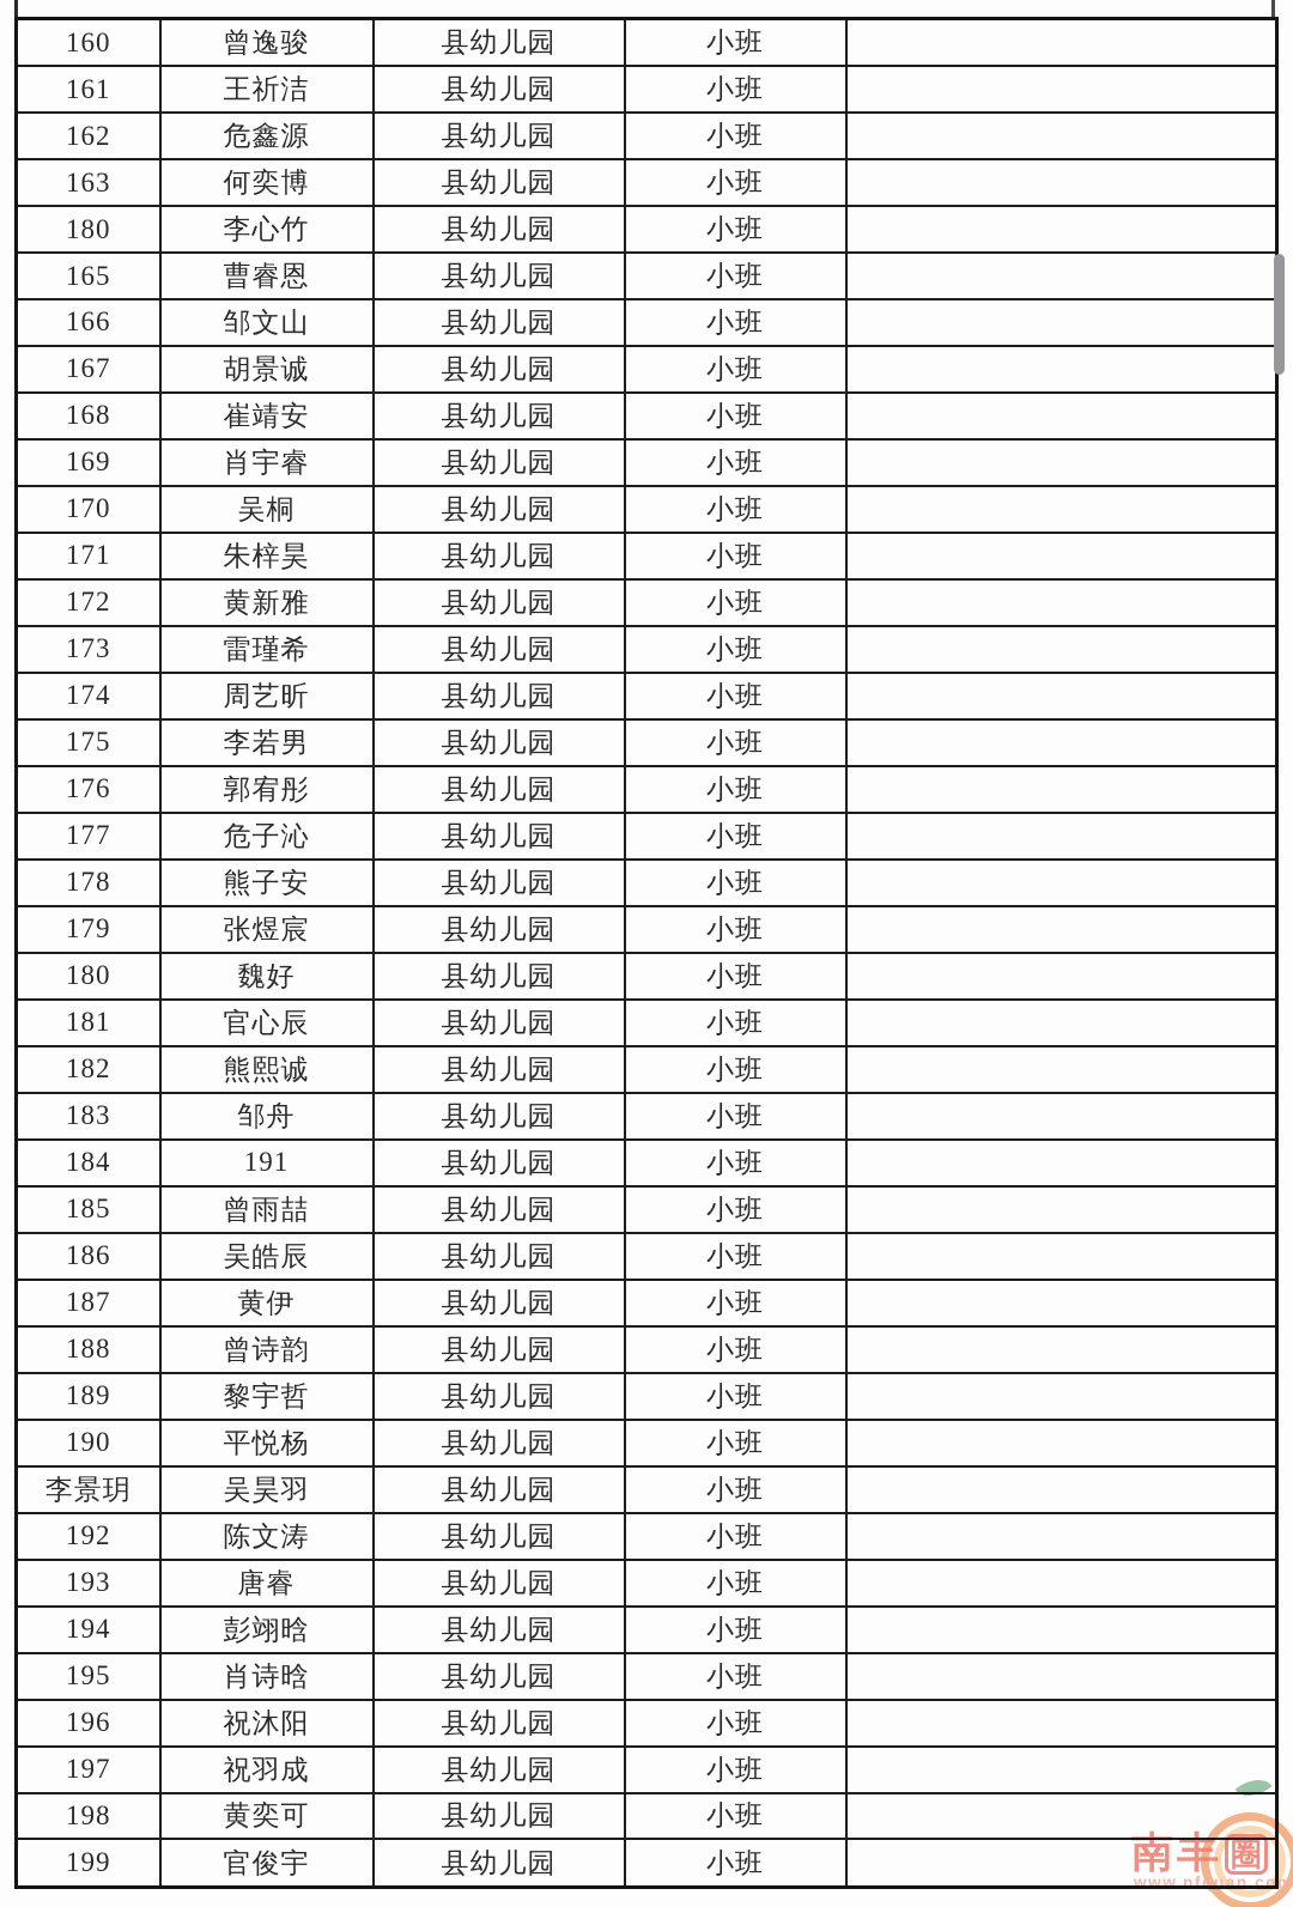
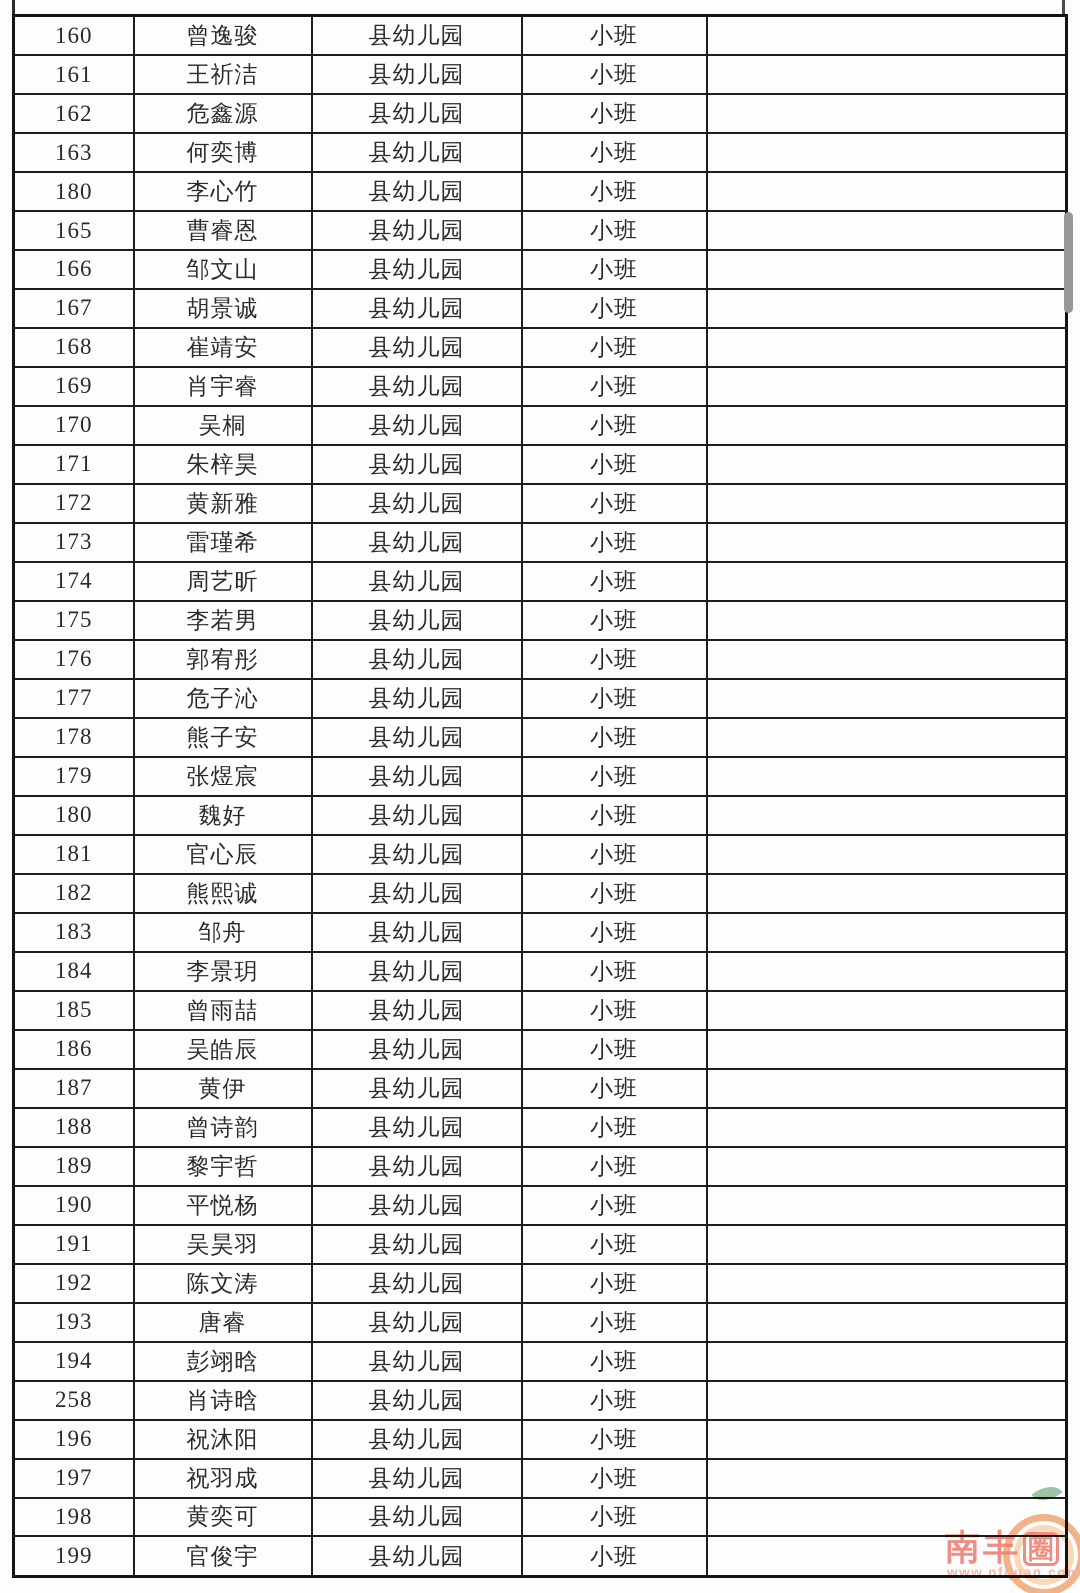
  160	曾逸骏	县幼儿园	小班
  161	王祈洁	县幼儿园	小班
  162	危鑫源	县幼儿园	小班
  163	何奕博	县幼儿园	小班
  180	李心竹	县幼儿园	小班
  165	曹睿恩	县幼儿园	小班
  166	邹文山	县幼儿园	小班
  167	胡景诚	县幼儿园	小班
  168	崔靖安	县幼儿园	小班
  169	肖宇睿	县幼儿园	小班
  170	吴桐	县幼儿园	小班
  171	朱梓昊	县幼儿园	小班
  172	黄新雅	县幼儿园	小班
  173	雷瑾希	县幼儿园	小班
  174	周艺昕	县幼儿园	小班
  175	李若男	县幼儿园	小班
  176	郭宥彤	县幼儿园	小班
  177	危子沁	县幼儿园	小班
  178	熊子安	县幼儿园	小班
  179	张煜宸	县幼儿园	小班
  180	魏好	县幼儿园	小班
  181	官心辰	县幼儿园	小班
  182	熊熙诚	县幼儿园	小班
  183	邹舟	县幼儿园	小班
- 184	191	县幼儿园	小班
+ 184	李景玥	县幼儿园	小班
  185	曾雨喆	县幼儿园	小班
  186	吴皓辰	县幼儿园	小班
  187	黄伊	县幼儿园	小班
  188	曾诗韵	县幼儿园	小班
  189	黎宇哲	县幼儿园	小班
  190	平悦杨	县幼儿园	小班
- 李景玥	吴昊羽	县幼儿园	小班
+ 191	吴昊羽	县幼儿园	小班
  192	陈文涛	县幼儿园	小班
  193	唐睿	县幼儿园	小班
  194	彭翊晗	县幼儿园	小班
- 195	肖诗晗	县幼儿园	小班
+ 258	肖诗晗	县幼儿园	小班
  196	祝沐阳	县幼儿园	小班
  197	祝羽成	县幼儿园	小班
  198	黄奕可	县幼儿园	小班
  199	官俊宇	县幼儿园	小班
  南丰
  圈
  www.nfquan.com
